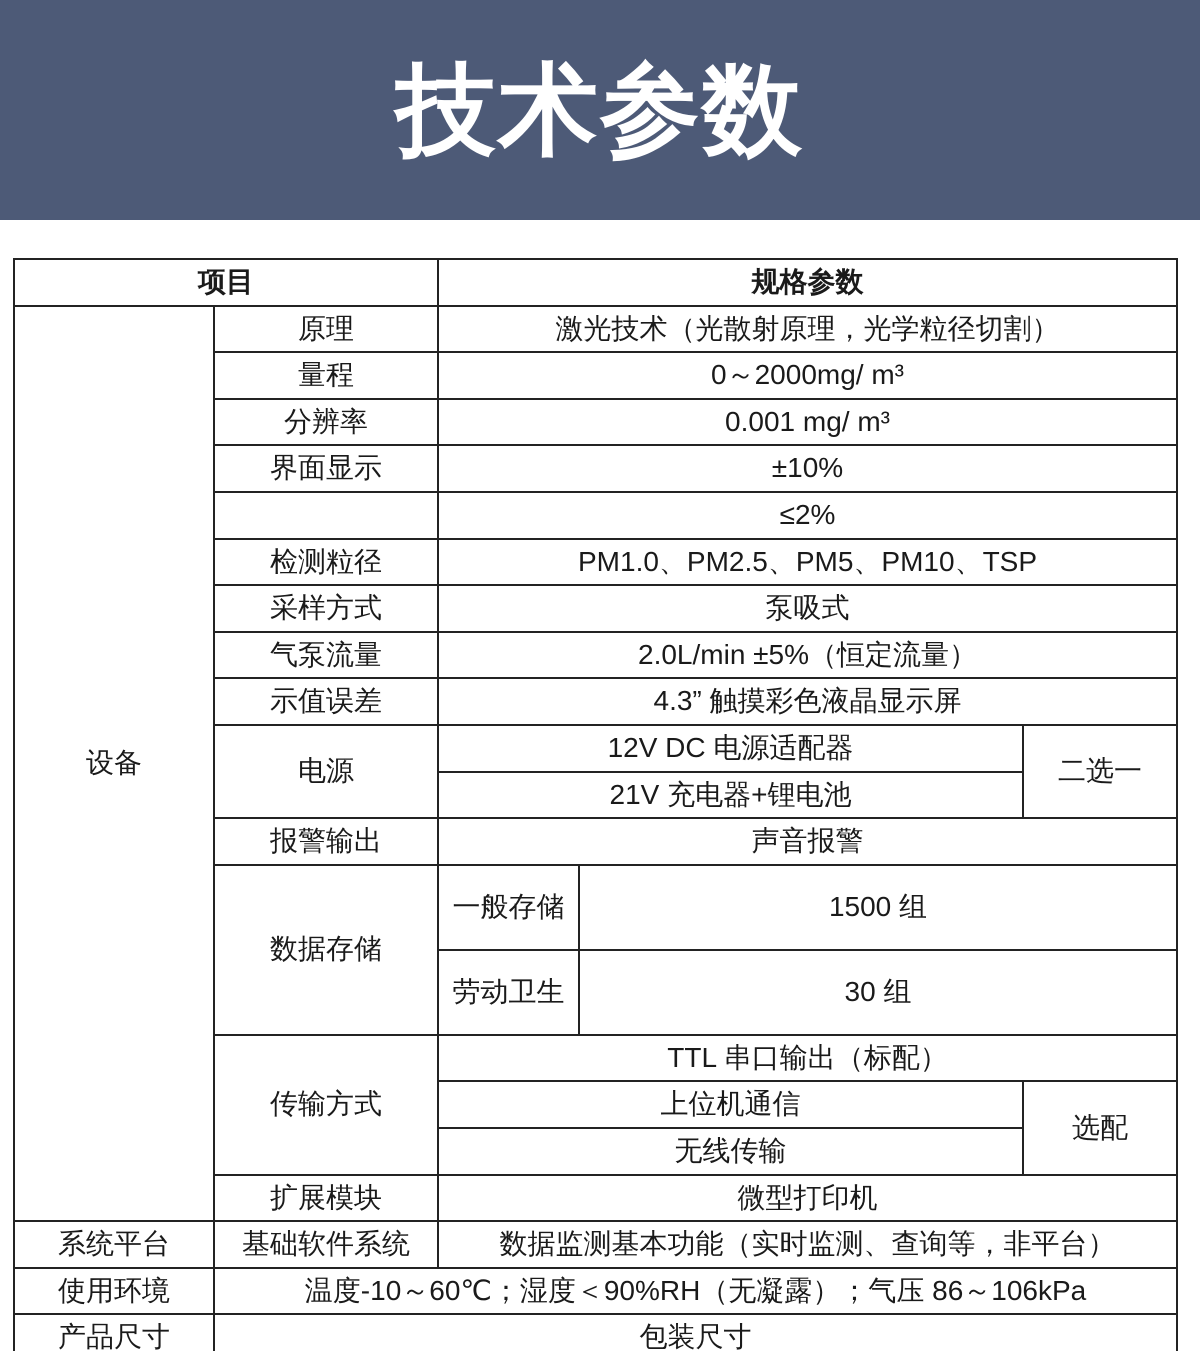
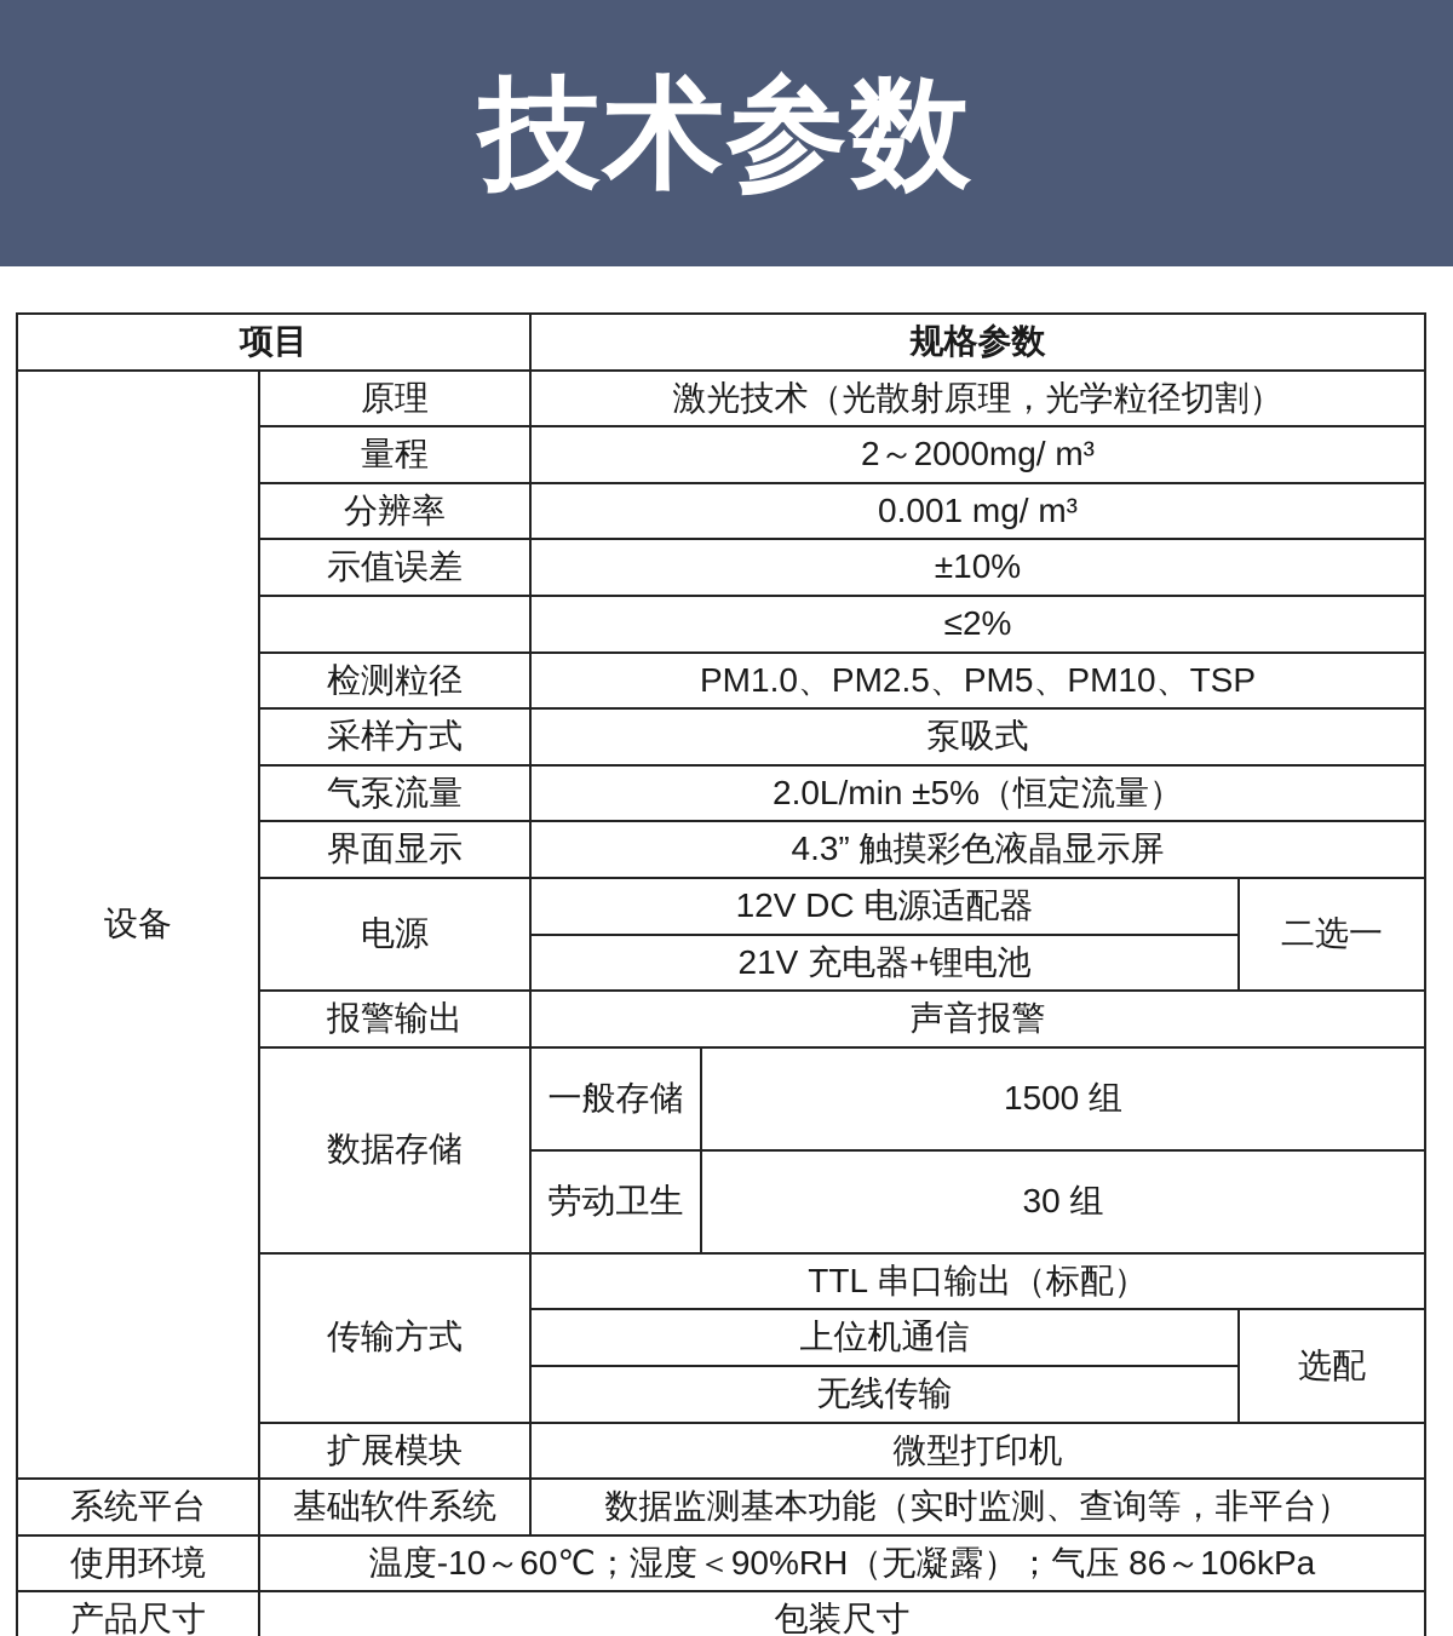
  技术参数
  项目	规格参数
  设备	原理	激光技术（光散射原理，光学粒径切割）
- 量程	0～2000mg/ m³
+ 量程	2～2000mg/ m³
  分辨率	0.001 mg/ m³
- 界面显示	±10%
+ 示值误差	±10%
  	≤2%
  检测粒径	PM1.0、PM2.5、PM5、PM10、TSP
  采样方式	泵吸式
  气泵流量	2.0L/min ±5%（恒定流量）
- 示值误差	4.3” 触摸彩色液晶显示屏
+ 界面显示	4.3” 触摸彩色液晶显示屏
  电源	12V DC 电源适配器	二选一
  21V 充电器+锂电池
  报警输出	声音报警
  数据存储	一般存储	1500 组
  劳动卫生	30 组
  传输方式	TTL 串口输出（标配）
  上位机通信	选配
  无线传输
  扩展模块	微型打印机
  系统平台	基础软件系统	数据监测基本功能（实时监测、查询等，非平台）
  使用环境	温度-10～60℃；湿度＜90%RH（无凝露）；气压 86～106kPa
  产品尺寸	包装尺寸
